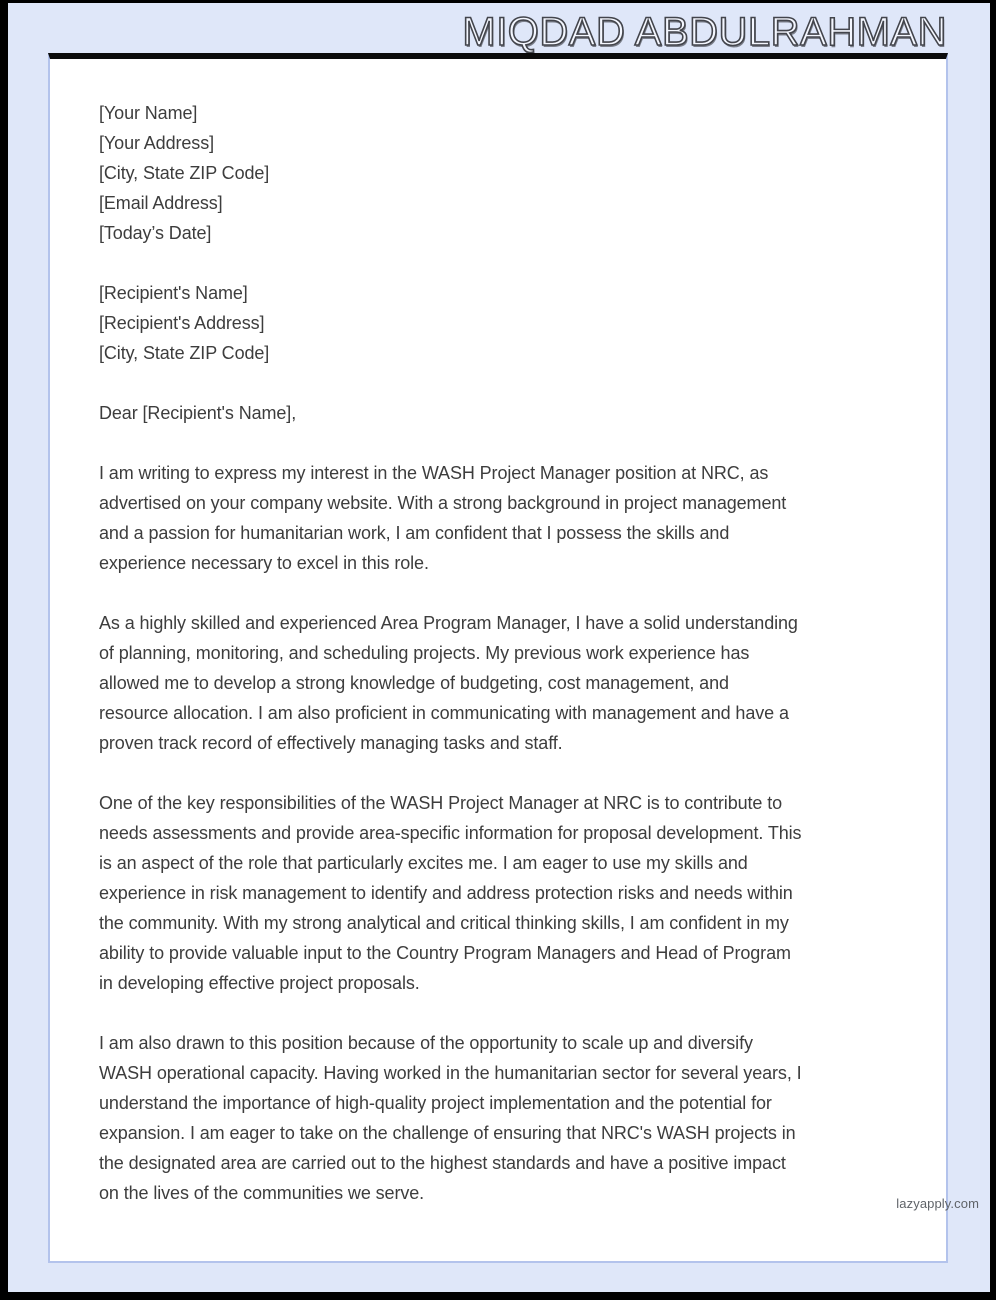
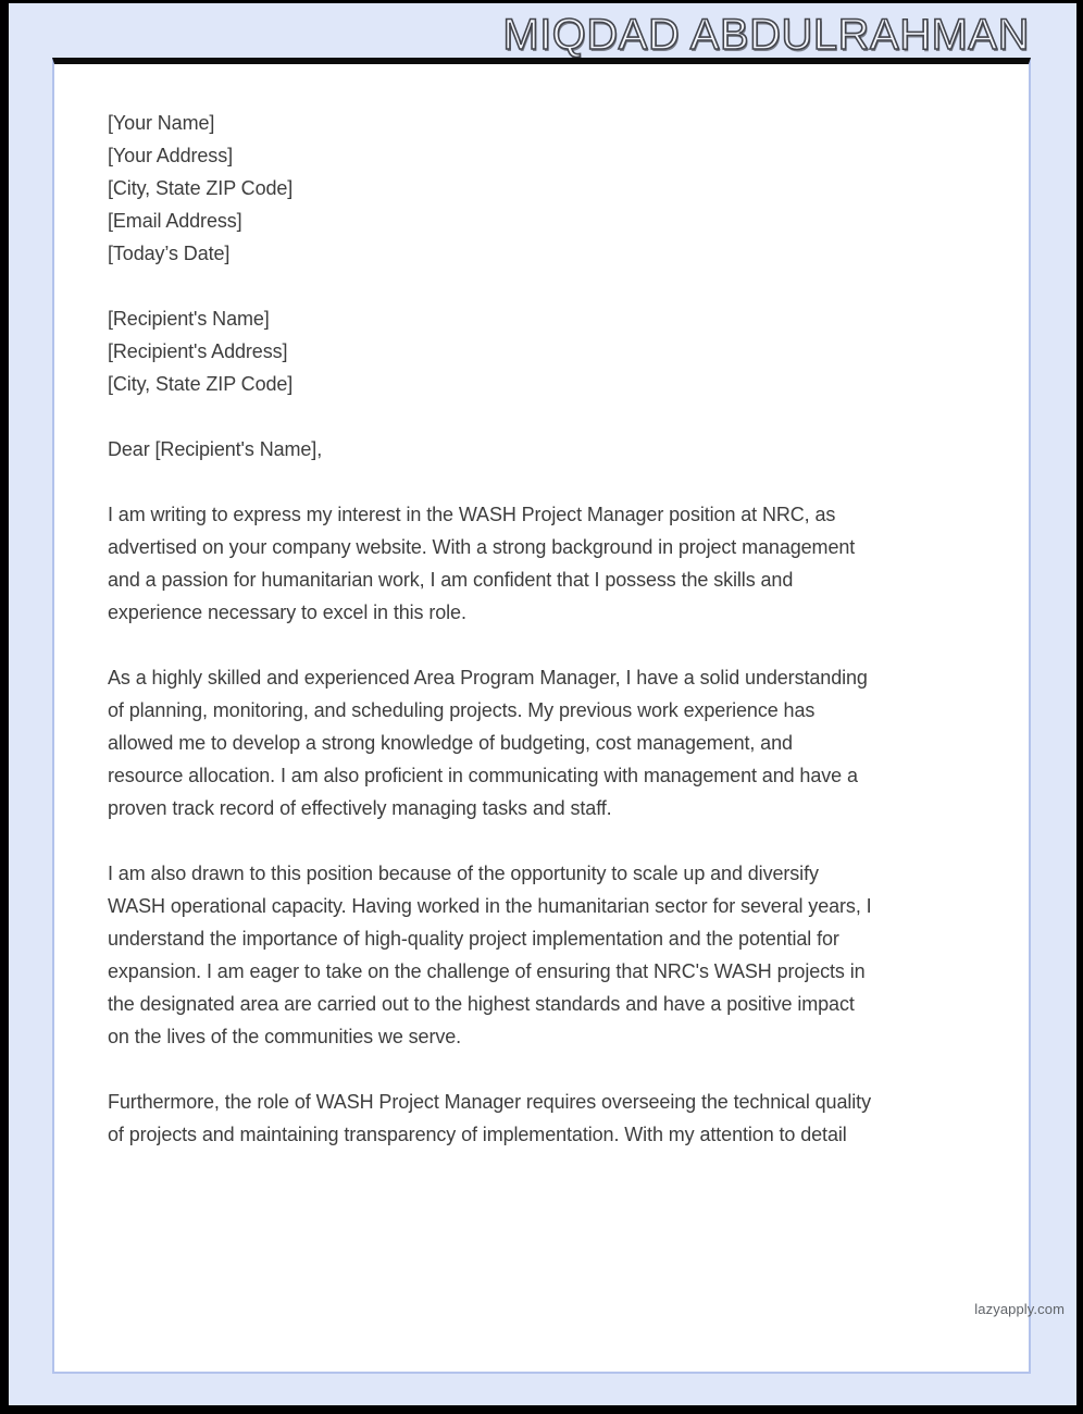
  MIQDAD ABDULRAHMAN
  [Your Name]
  [Your Address]
  [City, State ZIP Code]
  [Email Address]
  [Today’s Date]
  [Recipient's Name]
  [Recipient's Address]
  [City, State ZIP Code]
  Dear [Recipient's Name],
  I am writing to express my interest in the WASH Project Manager position at NRC, as
  advertised on your company website. With a strong background in project management
  and a passion for humanitarian work, I am confident that I possess the skills and
  experience necessary to excel in this role.
  As a highly skilled and experienced Area Program Manager, I have a solid understanding
  of planning, monitoring, and scheduling projects. My previous work experience has
  allowed me to develop a strong knowledge of budgeting, cost management, and
  resource allocation. I am also proficient in communicating with management and have a
  proven track record of effectively managing tasks and staff.
- One of the key responsibilities of the WASH Project Manager at NRC is to contribute to
- needs assessments and provide area-specific information for proposal development. This
- is an aspect of the role that particularly excites me. I am eager to use my skills and
- experience in risk management to identify and address protection risks and needs within
- the community. With my strong analytical and critical thinking skills, I am confident in my
- ability to provide valuable input to the Country Program Managers and Head of Program
- in developing effective project proposals.
  I am also drawn to this position because of the opportunity to scale up and diversify
  WASH operational capacity. Having worked in the humanitarian sector for several years, I
  understand the importance of high-quality project implementation and the potential for
  expansion. I am eager to take on the challenge of ensuring that NRC's WASH projects in
  the designated area are carried out to the highest standards and have a positive impact
  on the lives of the communities we serve.
+ Furthermore, the role of WASH Project Manager requires overseeing the technical quality
+ of projects and maintaining transparency of implementation. With my attention to detail
  lazyapply.com
